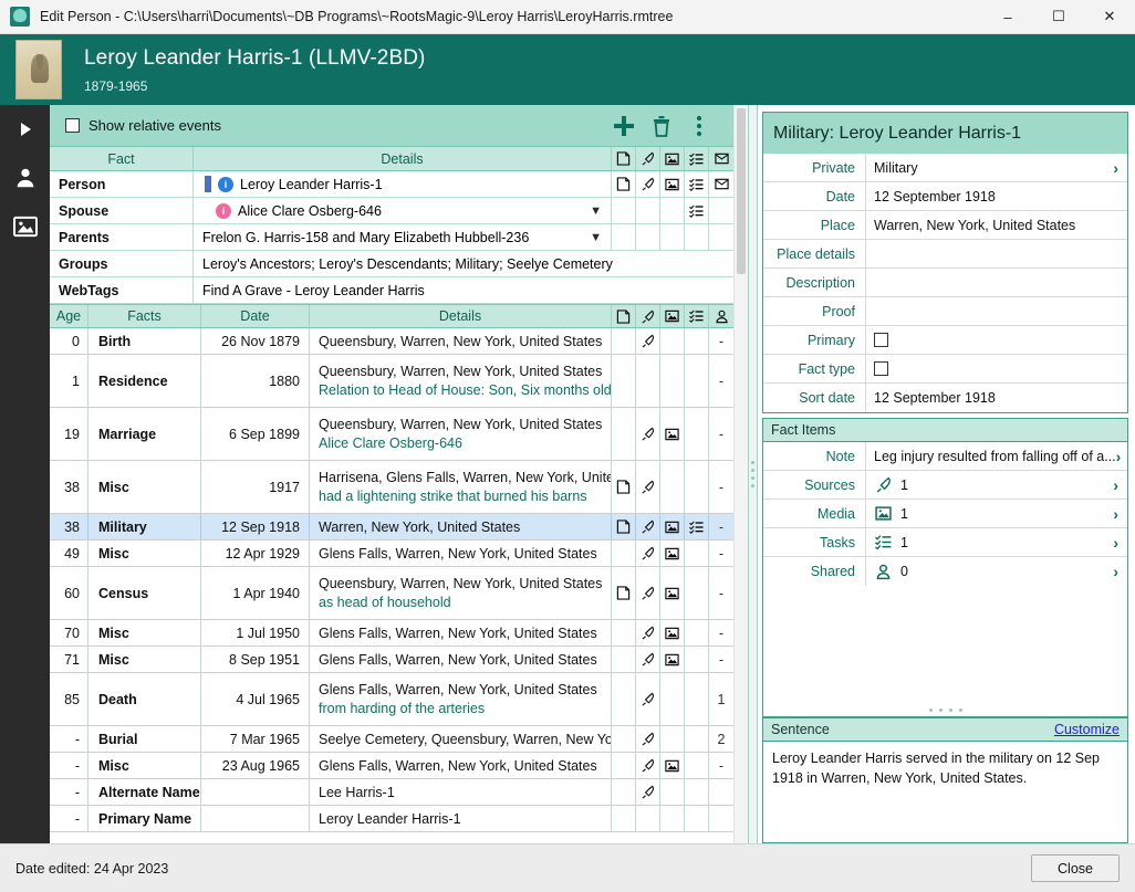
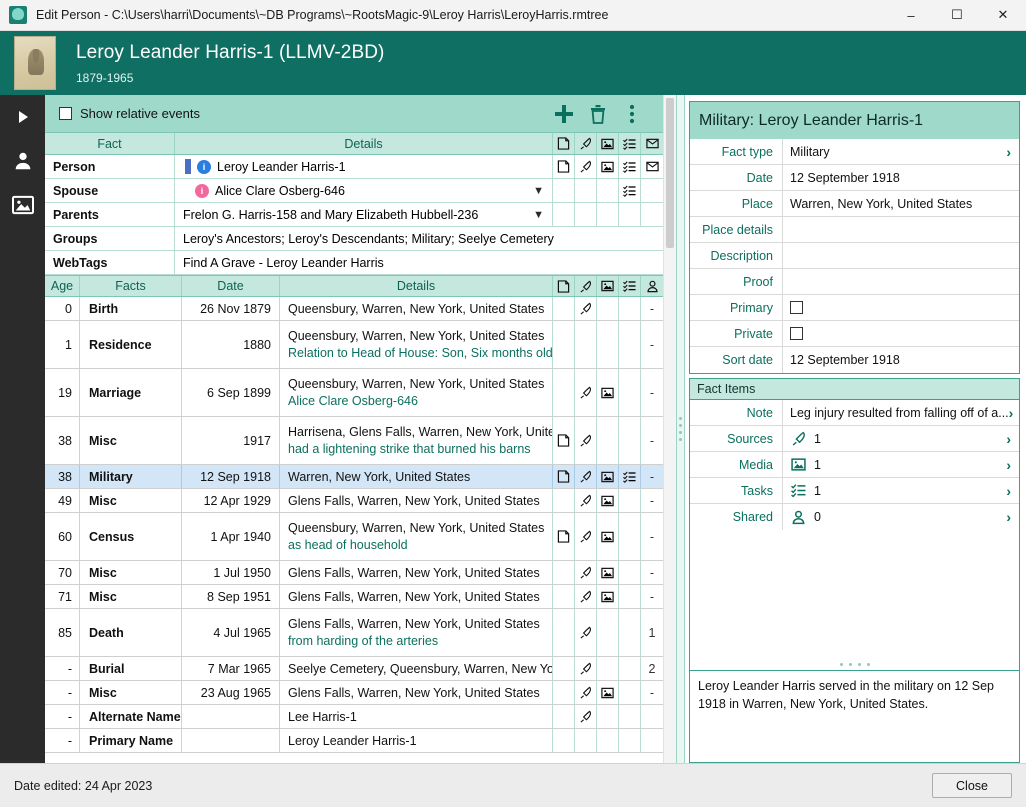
  Edit Person - C:\Users\harri\Documents\~DB Programs\~RootsMagic-9\Leroy Harris\LeroyHarris.rmtree
  –
  ☐
  ✕
  Leroy Leander Harris-1 (LLMV-2BD)
  1879-1965
  Show relative events
  Fact
  Details
  Person
  i
  Leroy Leander Harris-1
  Spouse
  i
  Alice Clare Osberg-646
  ▼
  Parents
  Frelon G. Harris-158 and Mary Elizabeth Hubbell-236
  ▼
  Groups
  Leroy's Ancestors; Leroy's Descendants; Military; Seelye Cemetery
  WebTags
  Find A Grave - Leroy Leander Harris
  Age
  Facts
  Date
  Details
  0
  Birth
  26 Nov 1879
  Queensbury, Warren, New York, United States
  -
  1
  Residence
  1880
  Queensbury, Warren, New York, United States
  Relation to Head of House: Son, Six months old
  -
  19
  Marriage
  6 Sep 1899
  Queensbury, Warren, New York, United States
  Alice Clare Osberg-646
  -
  38
  Misc
  1917
  Harrisena, Glens Falls, Warren, New York, Unite
  had a lightening strike that burned his barns
  -
  38
  Military
  12 Sep 1918
  Warren, New York, United States
  -
  49
  Misc
  12 Apr 1929
  Glens Falls, Warren, New York, United States
  -
  60
  Census
  1 Apr 1940
  Queensbury, Warren, New York, United States
  as head of household
  -
  70
  Misc
  1 Jul 1950
  Glens Falls, Warren, New York, United States
  -
  71
  Misc
  8 Sep 1951
  Glens Falls, Warren, New York, United States
  -
  85
  Death
  4 Jul 1965
  Glens Falls, Warren, New York, United States
  from harding of the arteries
  1
  -
  Burial
  7 Mar 1965
  Seelye Cemetery, Queensbury, Warren, New Yo
  2
  -
  Misc
  23 Aug 1965
  Glens Falls, Warren, New York, United States
  -
  -
  Alternate Name
  Lee Harris-1
  -
  Primary Name
  Leroy Leander Harris-1
  Military: Leroy Leander Harris-1
- Private
+ Fact type
  Military
  ›
  Date
  12 September 1918
  Place
  Warren, New York, United States
  Place details
  Description
  Proof
  Primary
- Fact type
+ Private
  Sort date
  12 September 1918
  Fact Items
  Note
  Leg injury resulted from falling off of a...
  ›
  Sources
  1
  ›
  Media
  1
  ›
  Tasks
  1
  ›
  Shared
  0
  ›
- Sentence
- Customize
  Leroy Leander Harris served in the military on 12 Sep 1918 in Warren, New York, United States.
  Date edited: 24 Apr 2023
  Close
